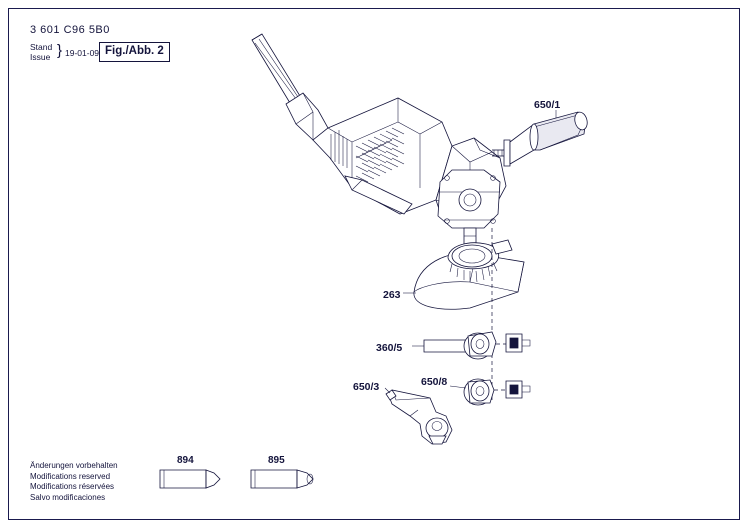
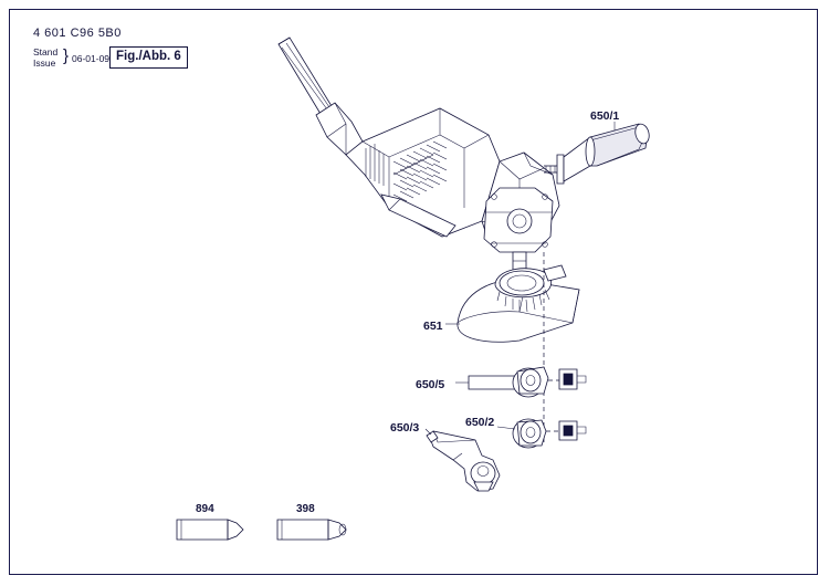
- 3 601 C96 5B0
+ 4 601 C96 5B0
  Stand
  Issue
  }
- 19-01-09
+ 06-01-09
- Fig./Abb. 2
+ Fig./Abb. 6
- Änderungen vorbehalten
- Modifications reserved
- Modifications réservées
- Salvo modificaciones
  650/1
- 263
+ 651
- 360/5
+ 650/5
- 650/8
+ 650/2
  650/3
  894
- 895
+ 398
